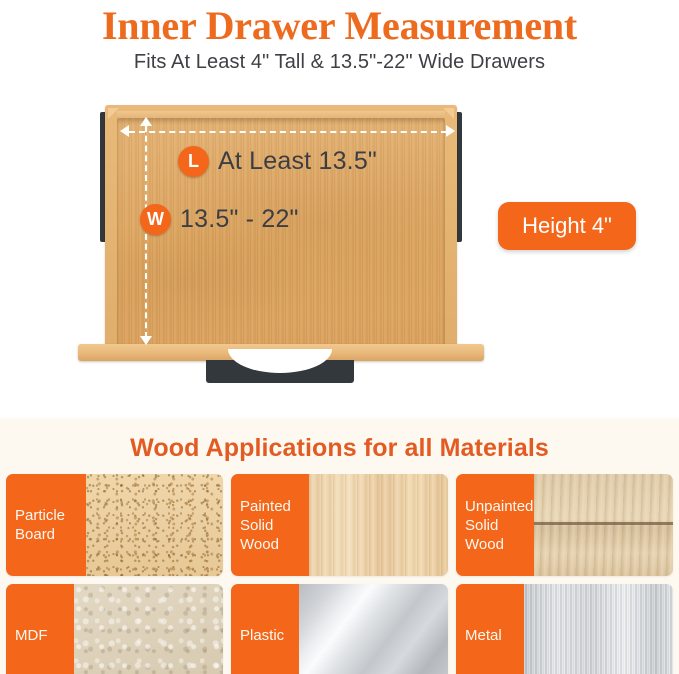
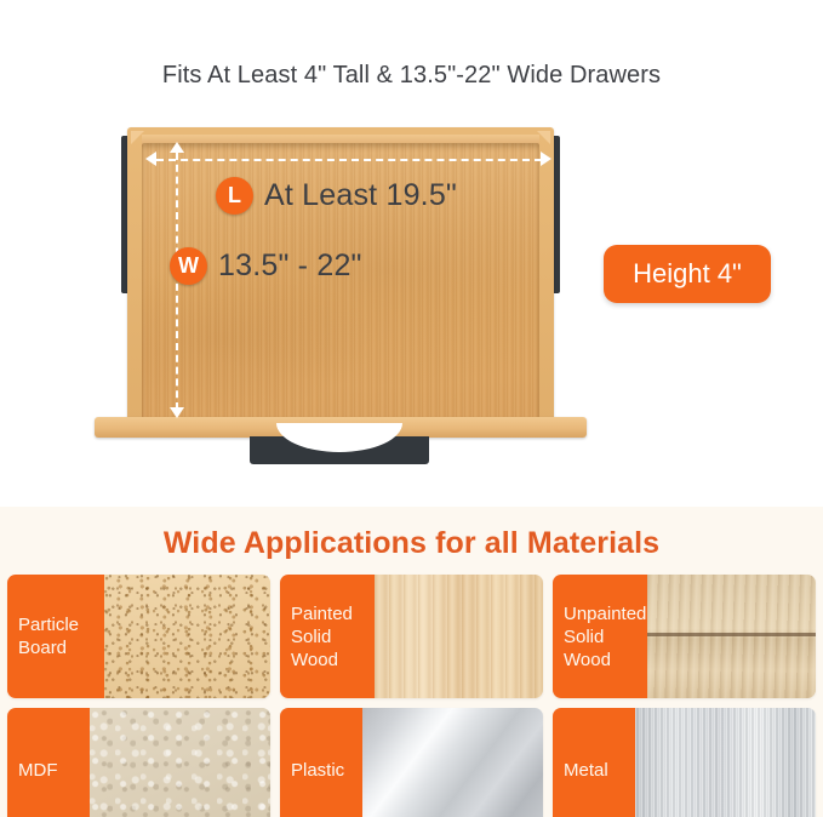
- Inner Drawer Measurement
  Fits At Least 4" Tall & 13.5"-22" Wide Drawers
  L
- At Least 13.5"
+ At Least 19.5"
  W
  13.5" - 22"
  Height 4"
- Wood Applications for all Materials
+ Wide Applications for all Materials
  Particle Board
  Painted Solid Wood
  Unpainted Solid Wood
  MDF
  Plastic
  Metal
